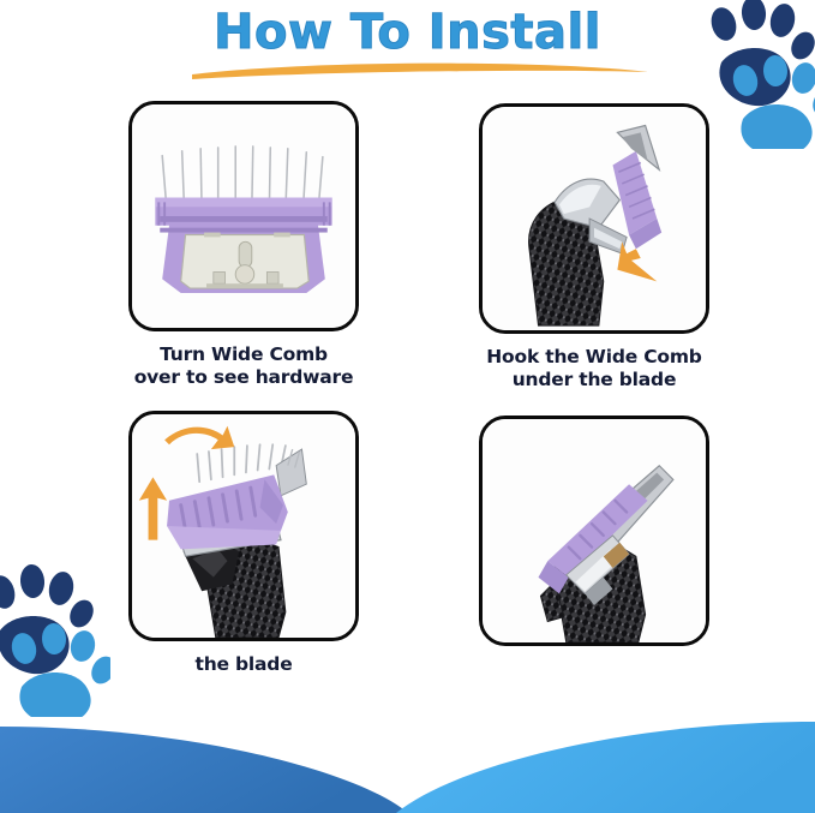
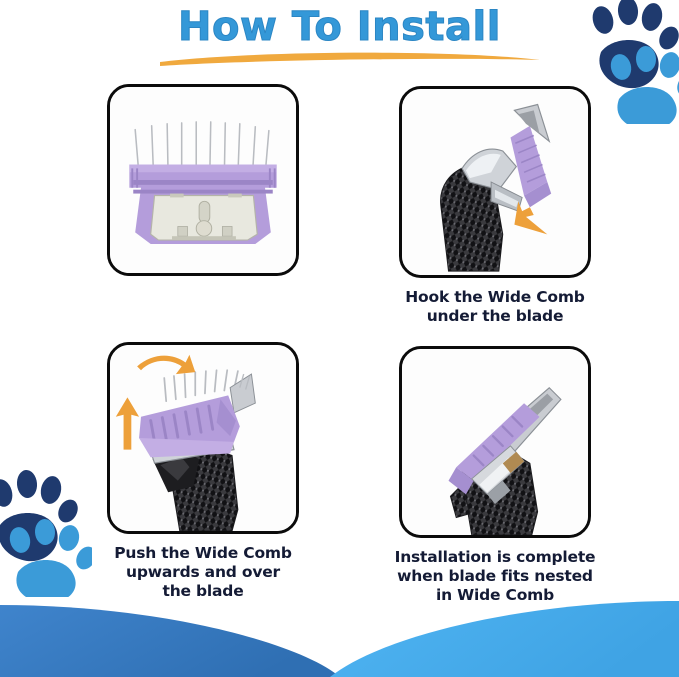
  How To Install
- Turn Wide Comb
- over to see hardware
  Hook the Wide Comb
  under the blade
+ Push the Wide Comb
+ upwards and over
  the blade
+ Installation is complete
+ when blade fits nested
+ in Wide Comb
